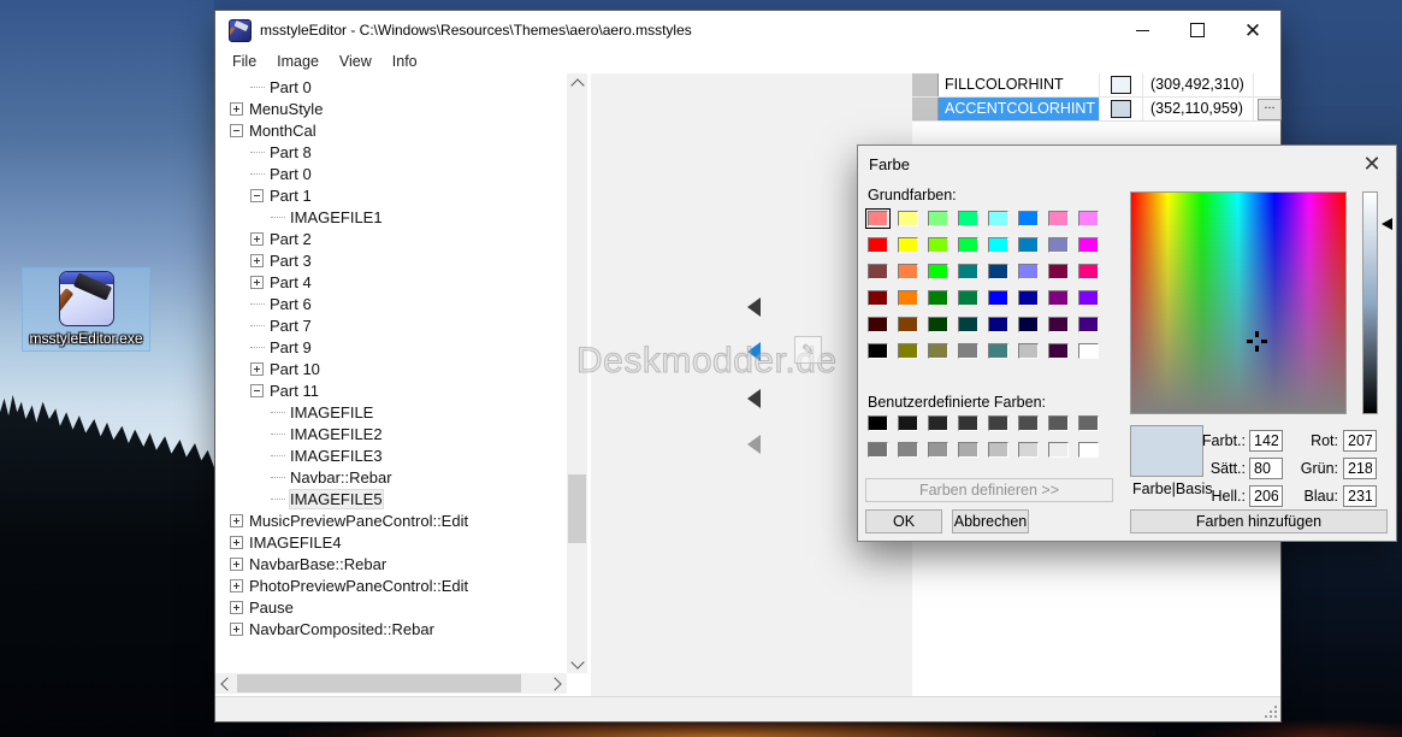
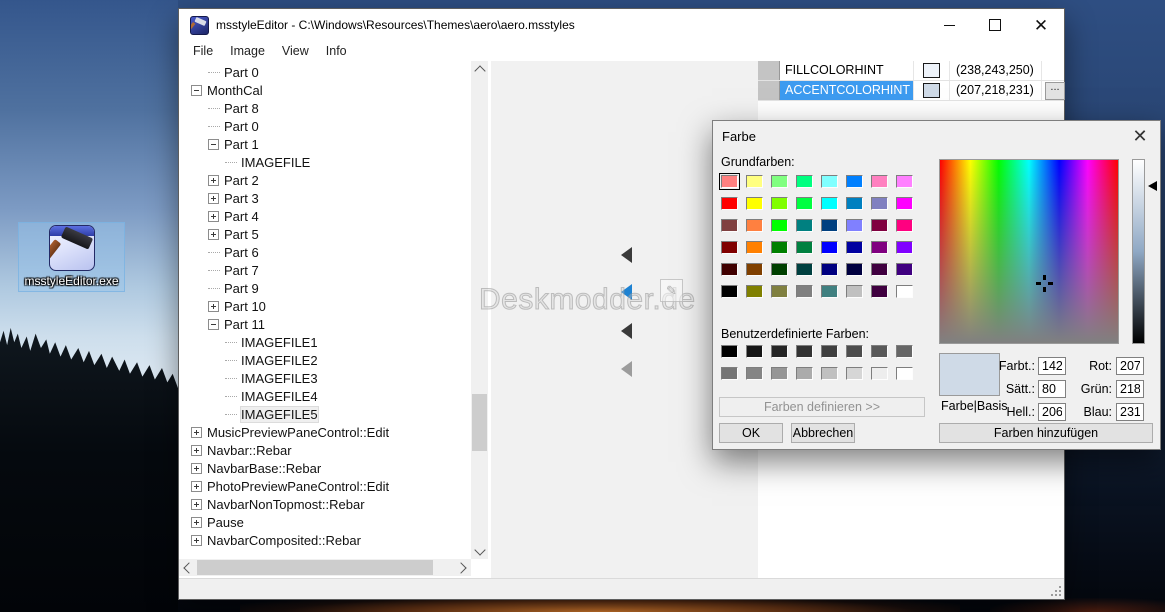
  msstyleEditor.exe
  msstyleEditor - C:\Windows\Resources\Themes\aero\aero.msstyles
  ✕
  File
  Image
  View
  Info
  Part 0
- MenuStyle
  MonthCal
  Part 8
  Part 0
  Part 1
- IMAGEFILE1
+ IMAGEFILE
  Part 2
  Part 3
  Part 4
+ Part 5
  Part 6
  Part 7
  Part 9
  Part 10
  Part 11
- IMAGEFILE
+ IMAGEFILE1
  IMAGEFILE2
  IMAGEFILE3
- Navbar::Rebar
+ IMAGEFILE4
  IMAGEFILE5
  MusicPreviewPaneControl::Edit
- IMAGEFILE4
+ Navbar::Rebar
  NavbarBase::Rebar
  PhotoPreviewPaneControl::Edit
+ NavbarNonTopmost::Rebar
  Pause
  NavbarComposited::Rebar
  FILLCOLORHINT
- (309,492,310)
+ (238,243,250)
  ACCENTCOLORHINT
- (352,110,959)
+ (207,218,231)
  ...
  Deskmodder.de
  ✎
  Farbe
  ✕
  Grundfarben:
  Benutzerdefinierte Farben:
  Farben definieren >>
  OK
  Abbrechen
  Farbe|Basis
  Farbt.:
  142
  Sätt.:
  80
  Hell.:
  206
  Rot:
  207
  Grün:
  218
  Blau:
  231
  Farben hinzufügen
